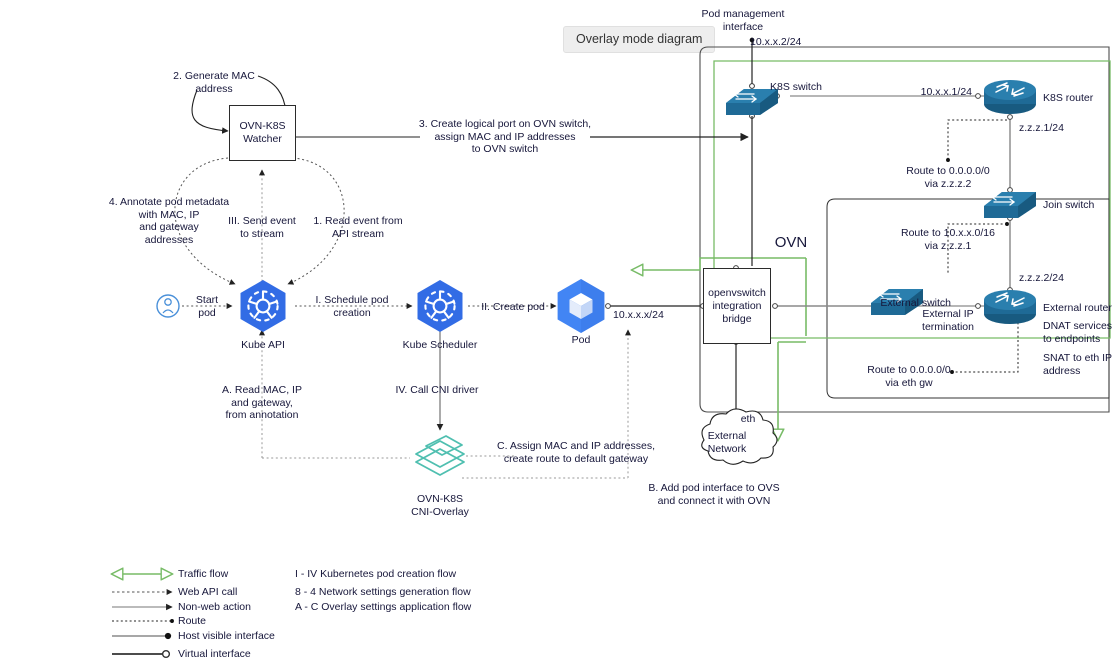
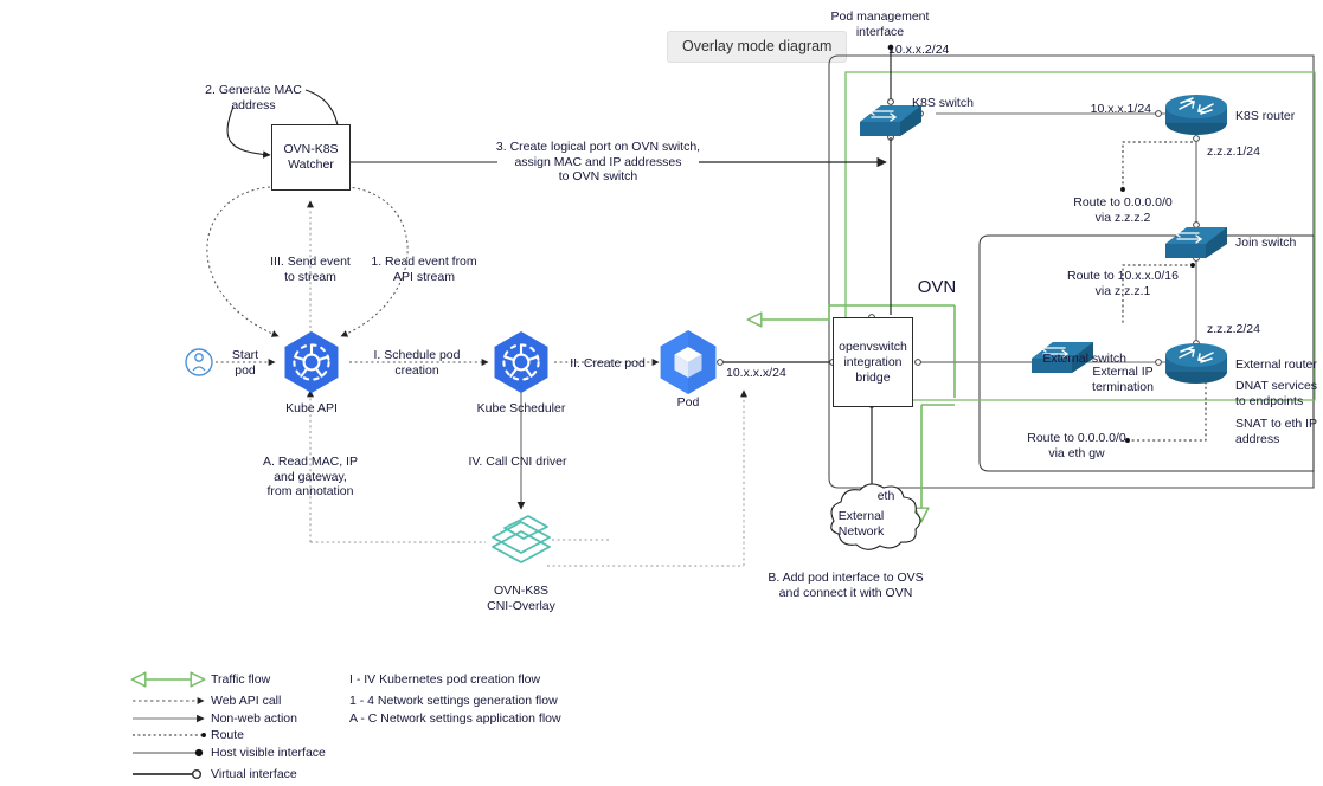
  Overlay mode diagram
  OVN-K8S
  Watcher
  openvswitch
  integration
  bridge
  OVN
  Pod management
  interface
  10.x.x.2/24
  K8S switch
  K8S router
  Join switch
  External switch
  External router
  DNAT services
  to endpoints
  SNAT to eth IP
  address
  10.x.x.1/24
  z.z.z.1/24
  z.z.z.2/24
  10.x.x.x/24
  External IP
  termination
  Route to 0.0.0.0/0
  via z.z.z.2
  Route to 10.x.x.0/16
  via z.z.z.1
  Route to 0.0.0.0/0
  via eth gw
  eth
  External
  Network
  2. Generate MAC
  address
  3. Create logical port on OVN switch,
  assign MAC and IP addresses
  to OVN switch
- 4. Annotate pod metadata
- with MAC, IP
- and gateway
- addresses
  III. Send event
  to stream
  1. Read event from
  API stream
  Start
  pod
  I. Schedule pod
  creation
  II. Create pod
  Kube API
  Kube Scheduler
  Pod
  A. Read MAC, IP
  and gateway,
  from annotation
  IV. Call CNI driver
  OVN-K8S
  CNI-Overlay
- C. Assign MAC and IP addresses,
- create route to default gateway
  B. Add pod interface to OVS
  and connect it with OVN
  Traffic flow
  Web API call
  Non-web action
  Route
  Host visible interface
  Virtual interface
  I - IV Kubernetes pod creation flow
- 8 - 4 Network settings generation flow
+ 1 - 4 Network settings generation flow
- A - C Overlay settings application flow
+ A - C Network settings application flow
